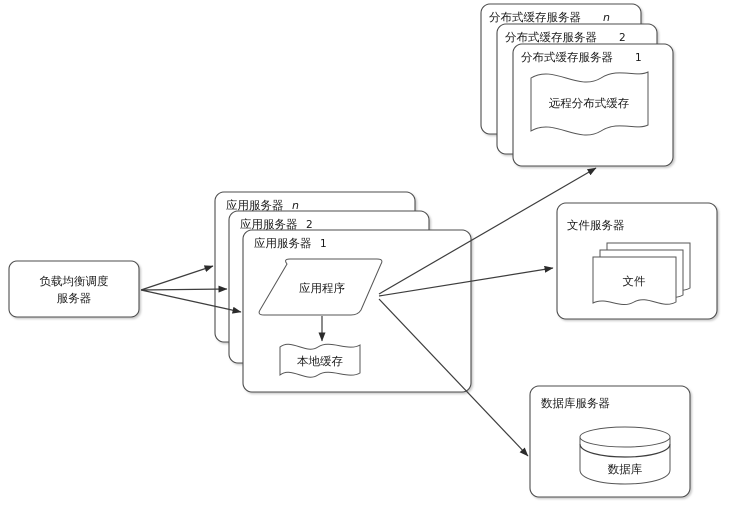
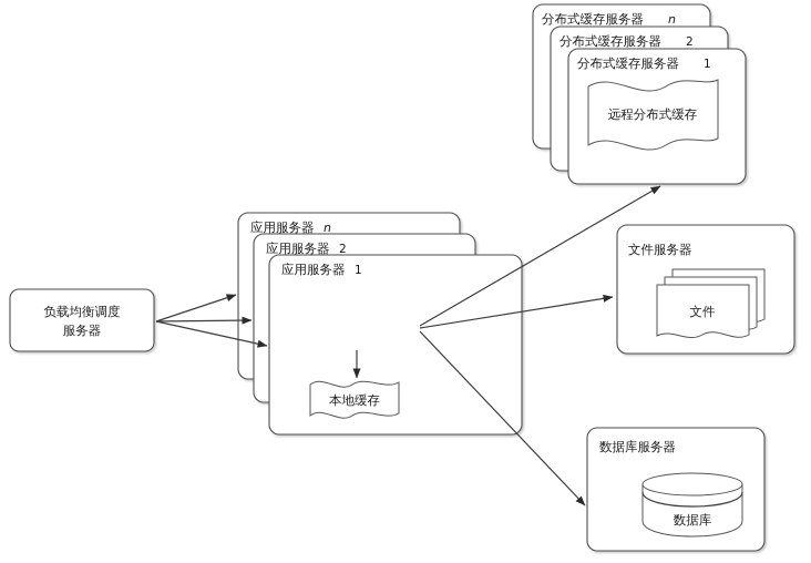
  分布式缓存服务器
  n
  分布式缓存服务器
  2
  分布式缓存服务器
  1
  远程分布式缓存
  应用服务器
  n
  应用服务器
  2
  应用服务器
  1
- 应用程序
  本地缓存
  负载均衡调度
  服务器
  文件服务器
  文件
  数据库服务器
  数据库
